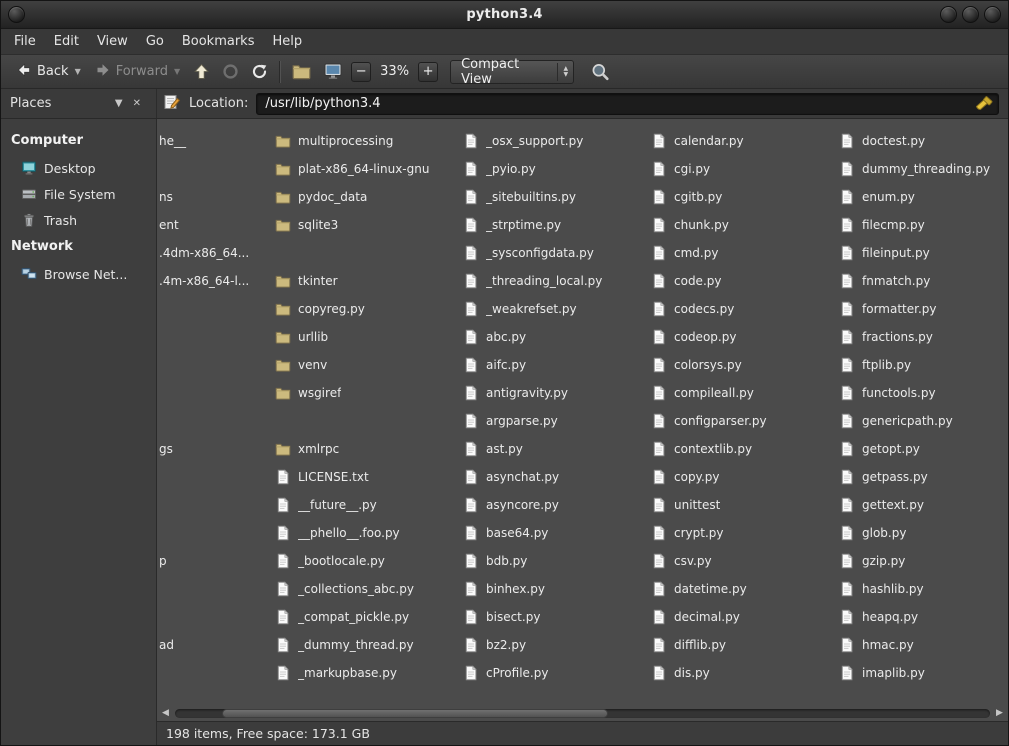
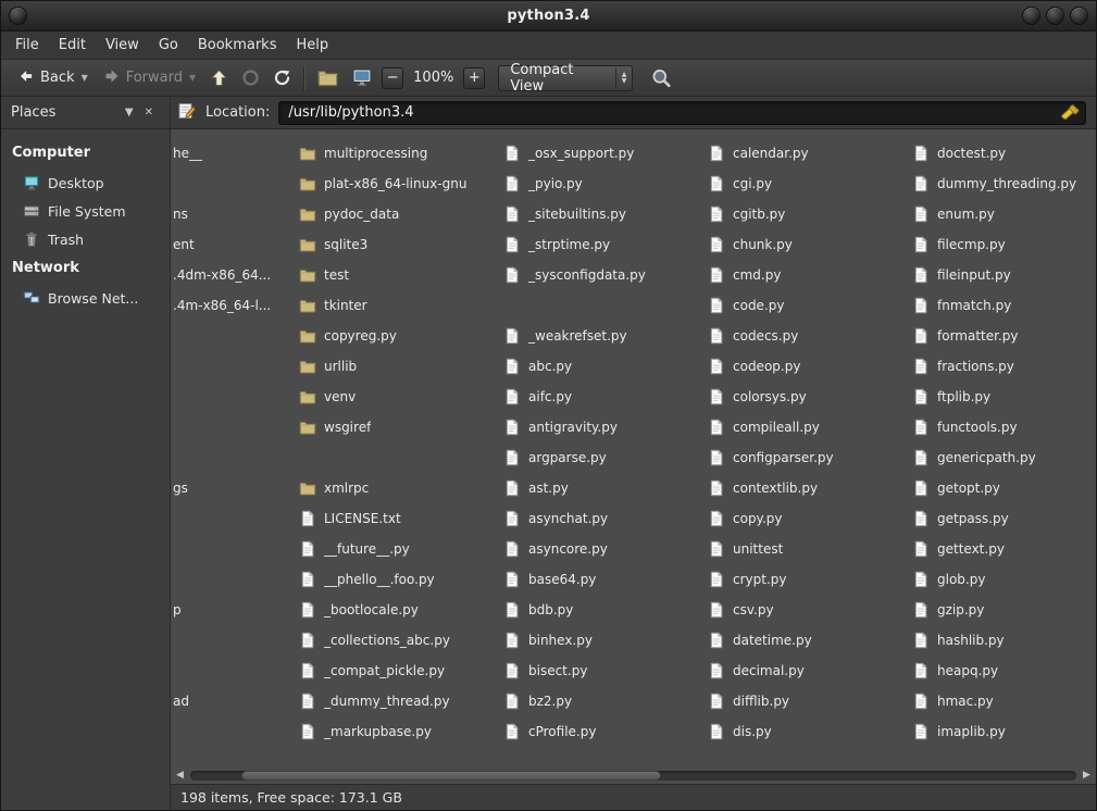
  python3.4
  File
  Edit
  View
  Go
  Bookmarks
  Help
  Back
  ▼
  Forward
  ▼
  −
- 33%
+ 100%
  +
  Compact View
  Places
  ▼
  ✕
  Location:
  /usr/lib/python3.4
  Computer
  Desktop
  File System
  Trash
  Network
  Browse Net...
  he__
  ns
  ent
  .4dm-x86_64...
  .4m-x86_64-l...
  gs
  p
  ad
  multiprocessing
  plat-x86_64-linux-gnu
  pydoc_data
  sqlite3
+ test
  tkinter
  copyreg.py
  urllib
  venv
  wsgiref
  xmlrpc
  LICENSE.txt
  __future__.py
  __phello__.foo.py
  _bootlocale.py
  _collections_abc.py
  _compat_pickle.py
  _dummy_thread.py
  _markupbase.py
  _osx_support.py
  _pyio.py
  _sitebuiltins.py
  _strptime.py
  _sysconfigdata.py
- _threading_local.py
  _weakrefset.py
  abc.py
  aifc.py
  antigravity.py
  argparse.py
  ast.py
  asynchat.py
  asyncore.py
  base64.py
  bdb.py
  binhex.py
  bisect.py
  bz2.py
  cProfile.py
  calendar.py
  cgi.py
  cgitb.py
  chunk.py
  cmd.py
  code.py
  codecs.py
  codeop.py
  colorsys.py
  compileall.py
  configparser.py
  contextlib.py
  copy.py
  unittest
  crypt.py
  csv.py
  datetime.py
  decimal.py
  difflib.py
  dis.py
  doctest.py
  dummy_threading.py
  enum.py
  filecmp.py
  fileinput.py
  fnmatch.py
  formatter.py
  fractions.py
  ftplib.py
  functools.py
  genericpath.py
  getopt.py
  getpass.py
  gettext.py
  glob.py
  gzip.py
  hashlib.py
  heapq.py
  hmac.py
  imaplib.py
  ◀
  ▶
  198 items, Free space: 173.1 GB
